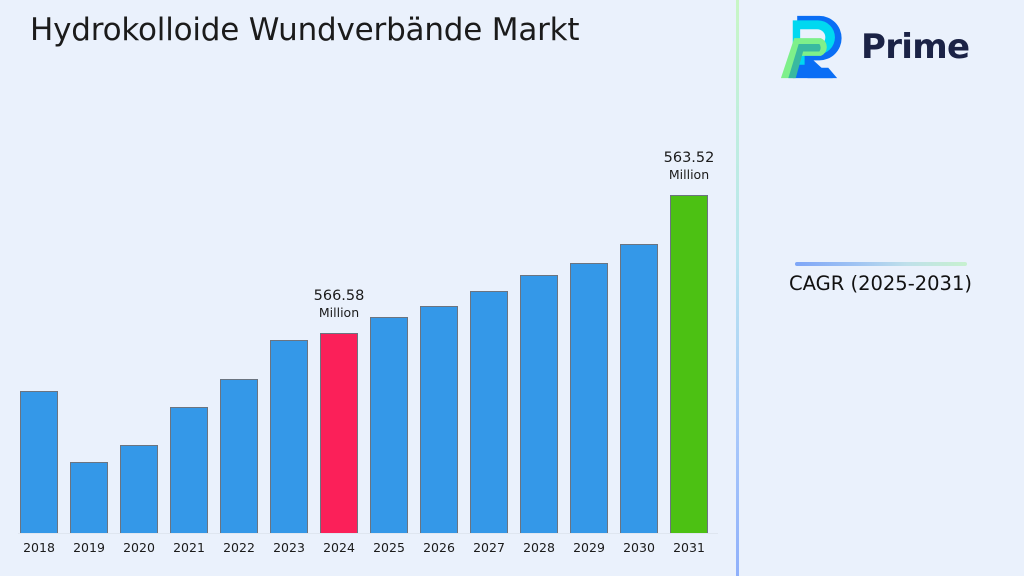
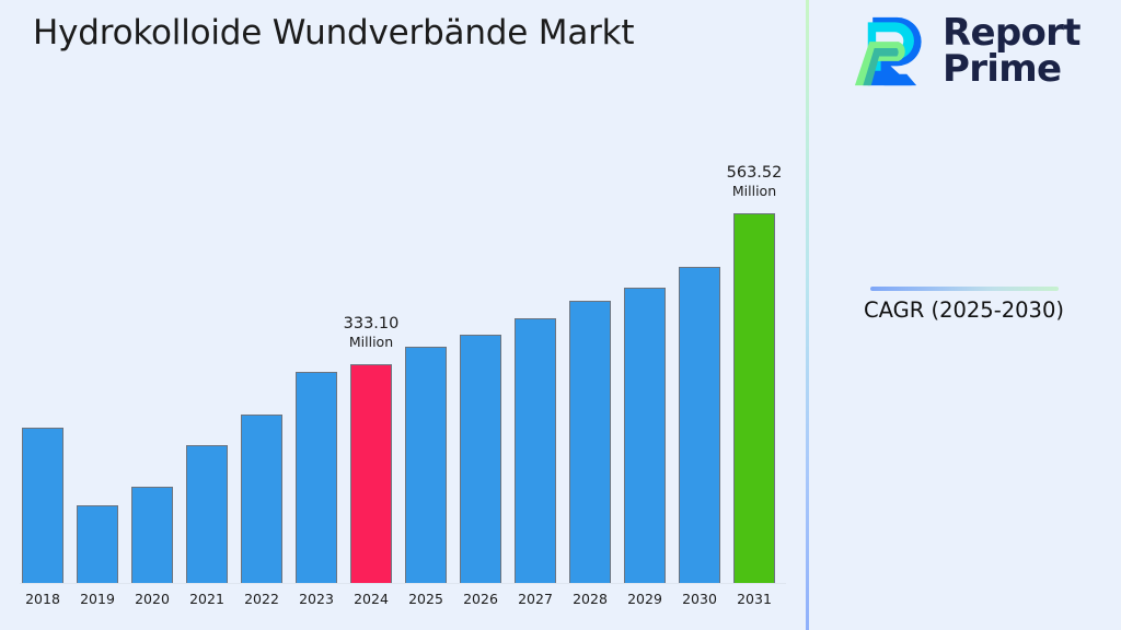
  Hydrokolloide Wundverbände Markt
  2018
  2019
  2020
  2021
  2022
  2023
  2024
- 566.58
+ 333.10
  Million
  2025
  2026
  2027
  2028
  2029
  2030
  2031
  563.52
  Million
+ Report
  Prime
- CAGR (2025-2031)
+ CAGR (2025-2030)
